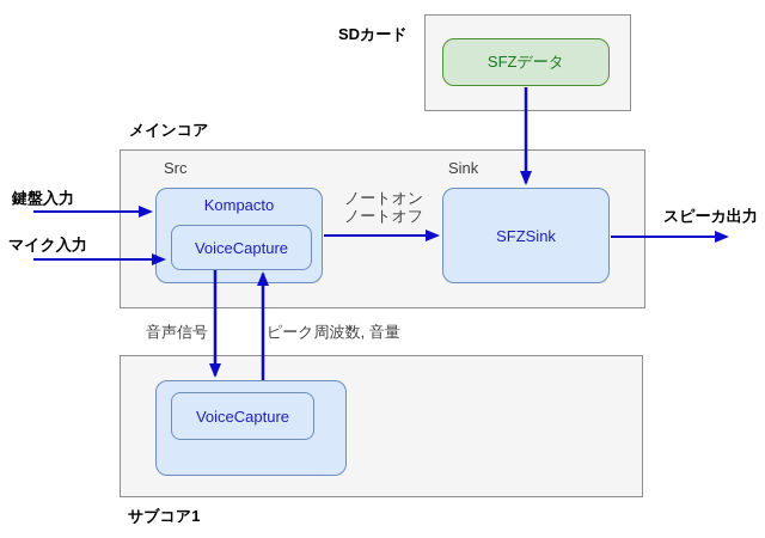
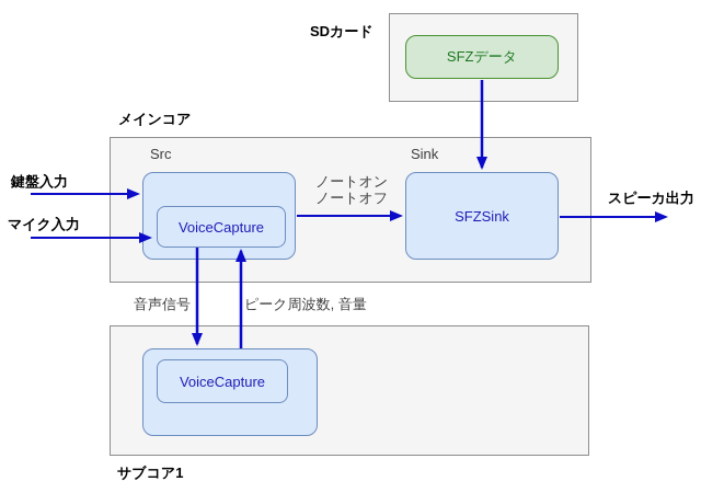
  SDカード
  メインコア
  サブコア1
  Src
  Sink
  SFZデータ
- Kompacto
  VoiceCapture
  SFZSink
  VoiceCapture
  鍵盤入力
  マイク入力
  スピーカ出力
  ノートオン
  ノートオフ
  音声信号
  ピーク周波数, 音量
